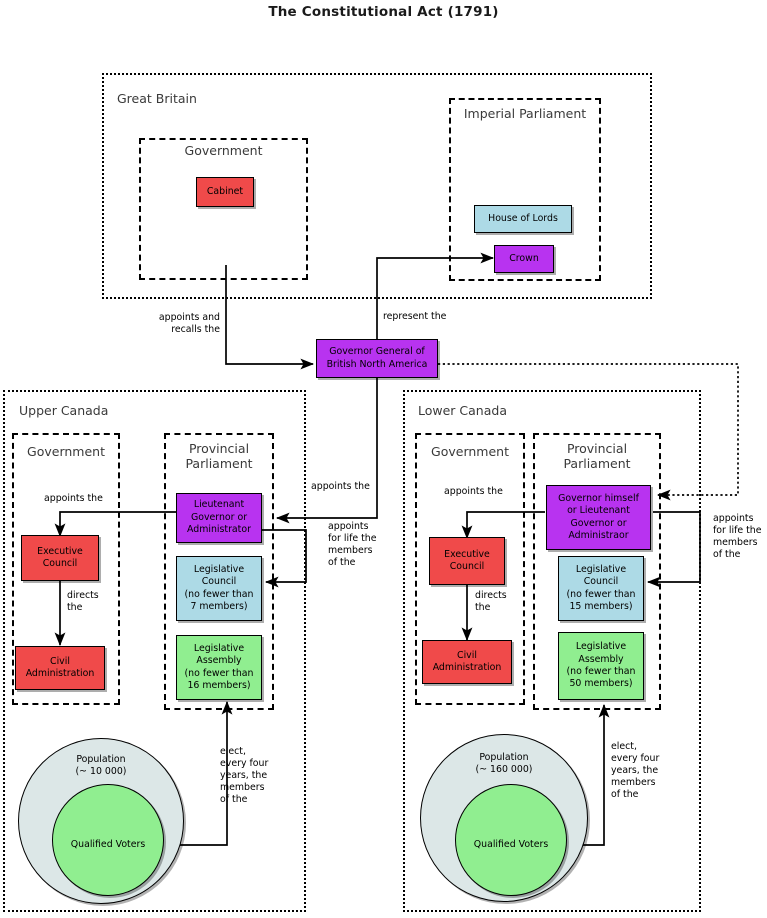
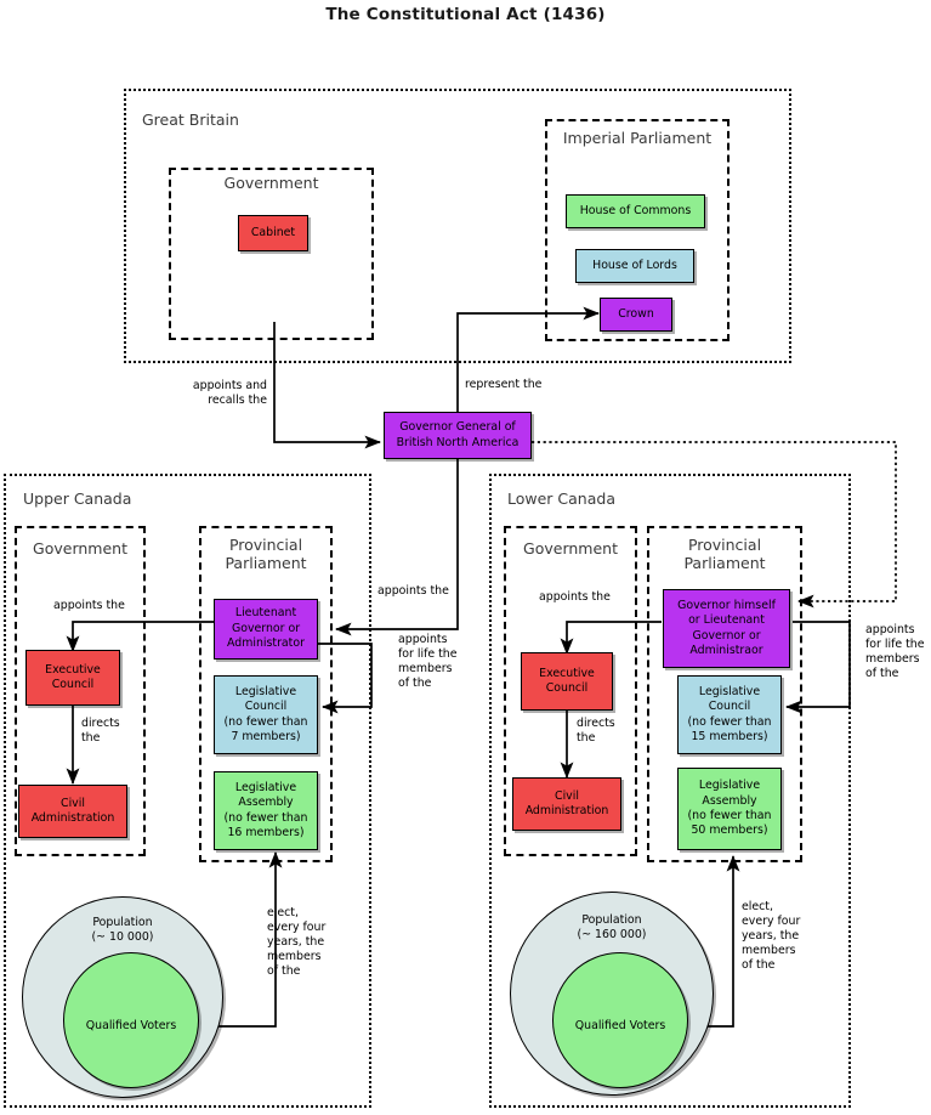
- The Constitutional Act (1791)
+ The Constitutional Act (1436)
  Great Britain
  Government
  Cabinet
  Imperial Parliament
+ House of Commons
  House of Lords
  Crown
  appoints and
  recalls the
  represent the
  Governor General of
  British North America
  appoints the
  Upper Canada
  Government
  Provincial Parliament
  Lieutenant
  Governor or
  Administrator
  Legislative
  Council
  (no fewer than
  7 members)
  Legislative
  Assembly
  (no fewer than
  16 members)
  Executive
  Council
  Civil
  Administration
  appoints the
  directs
  the
  appoints
  for life the
  members
  of the
  elect,
  every four
  years, the
  members
  of the
  Population
  (~ 10 000)
  Qualified Voters
  Lower Canada
  Government
  Provincial Parliament
  Governor himself
  or Lieutenant
  Governor or
  Administraor
  Legislative
  Council
  (no fewer than
  15 members)
  Legislative
  Assembly
  (no fewer than
  50 members)
  Executive
  Council
  Civil
  Administration
  appoints the
  directs
  the
  appoints
  for life the
  members
  of the
  elect,
  every four
  years, the
  members
  of the
  Population
  (~ 160 000)
  Qualified Voters
